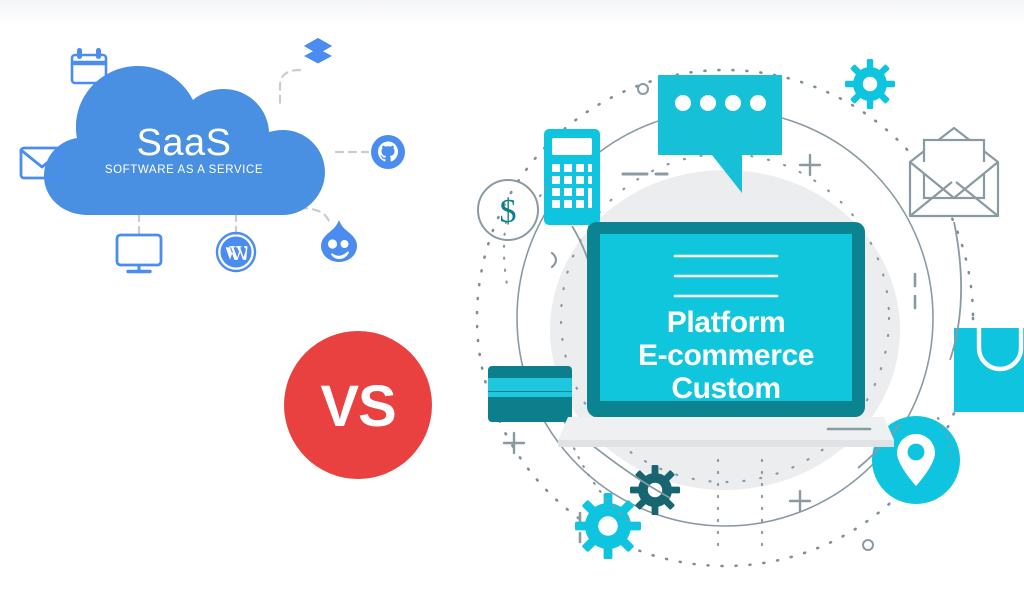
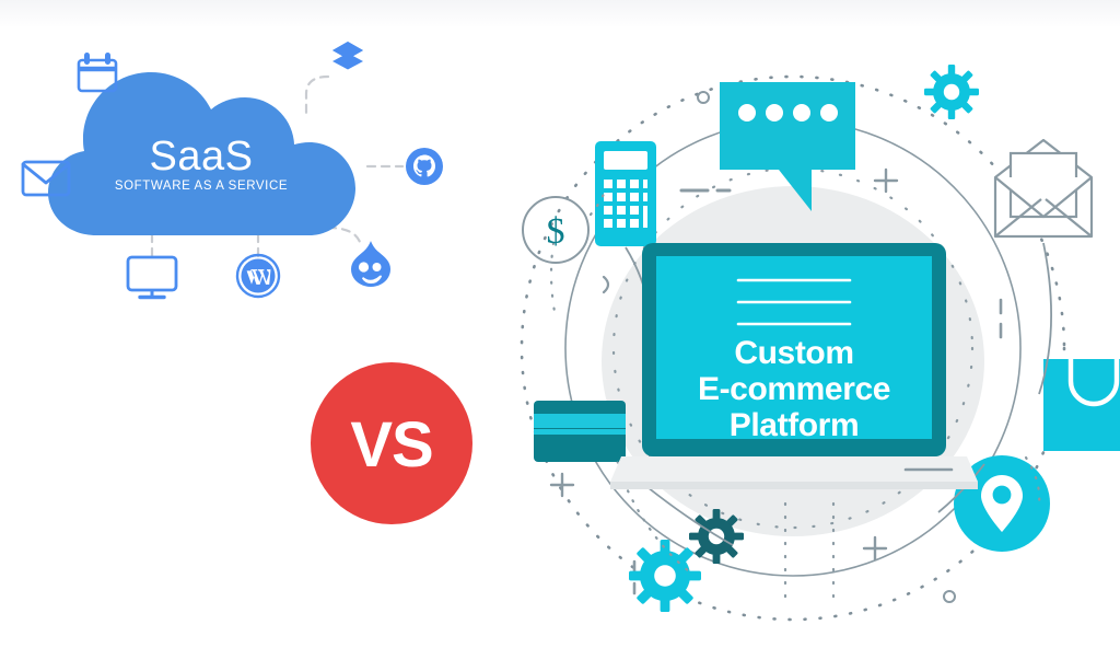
  SaaS
  SOFTWARE AS A SERVICE
  VS
  $
- Platform
+ Custom
  E-commerce
- Custom
+ Platform
